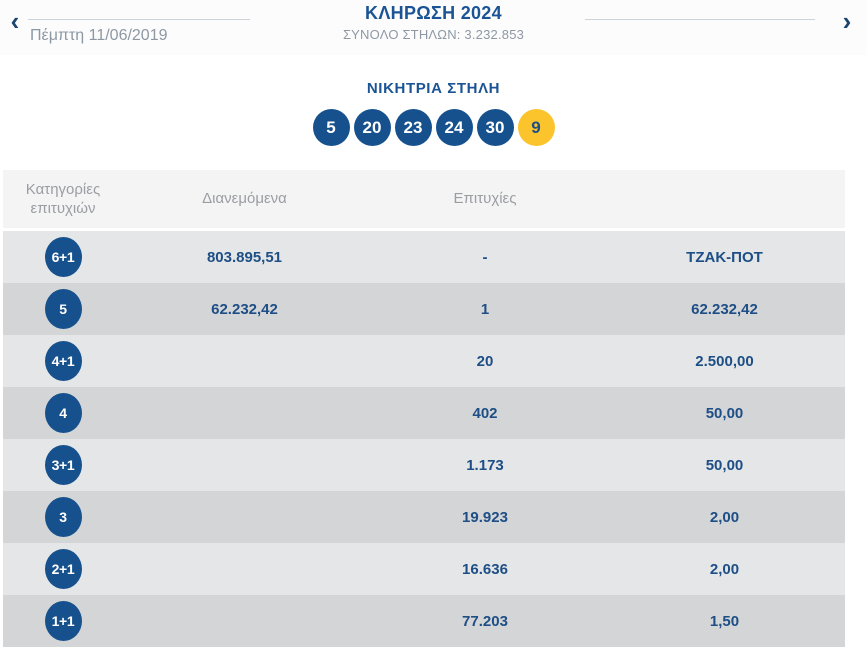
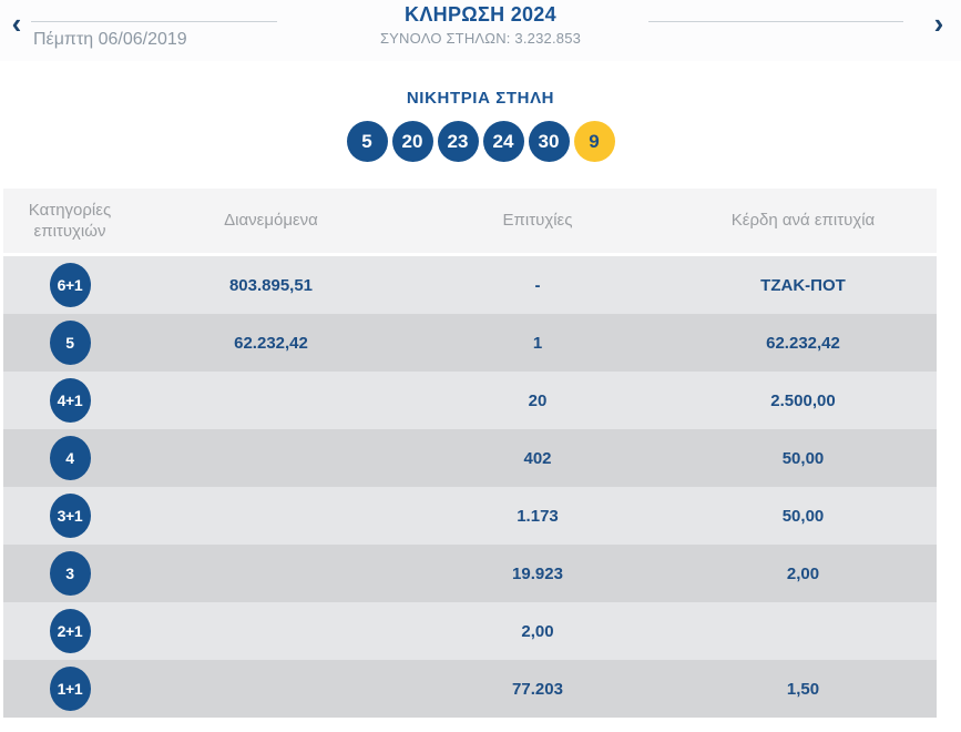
  ‹
  ΚΛΗΡΩΣΗ 2024
  ΣΥΝΟΛΟ ΣΤΗΛΩΝ: 3.232.853
- Πέμπτη 11/06/2019
+ Πέμπτη 06/06/2019
  ›
  ΝΙΚΗΤΡΙΑ ΣΤΗΛΗ
  5
  20
  23
  24
  30
  9
  Κατηγορίες επιτυχιών
  Διανεμόμενα
  Επιτυχίες
+ Κέρδη ανά επιτυχία
  6+1
  803.895,51
  -
  ΤΖΑΚ-ΠΟΤ
  5
  62.232,42
  1
  62.232,42
  4+1
  20
  2.500,00
  4
  402
  50,00
  3+1
  1.173
  50,00
  3
  19.923
  2,00
  2+1
- 16.636
  2,00
  1+1
  77.203
  1,50
